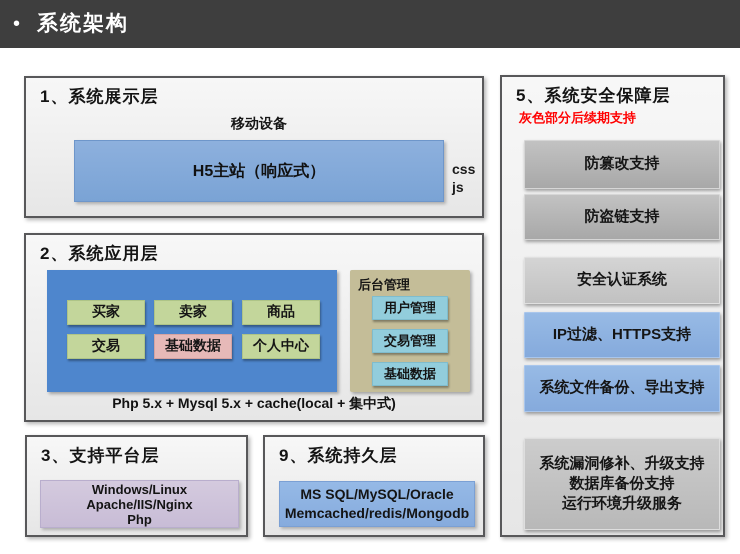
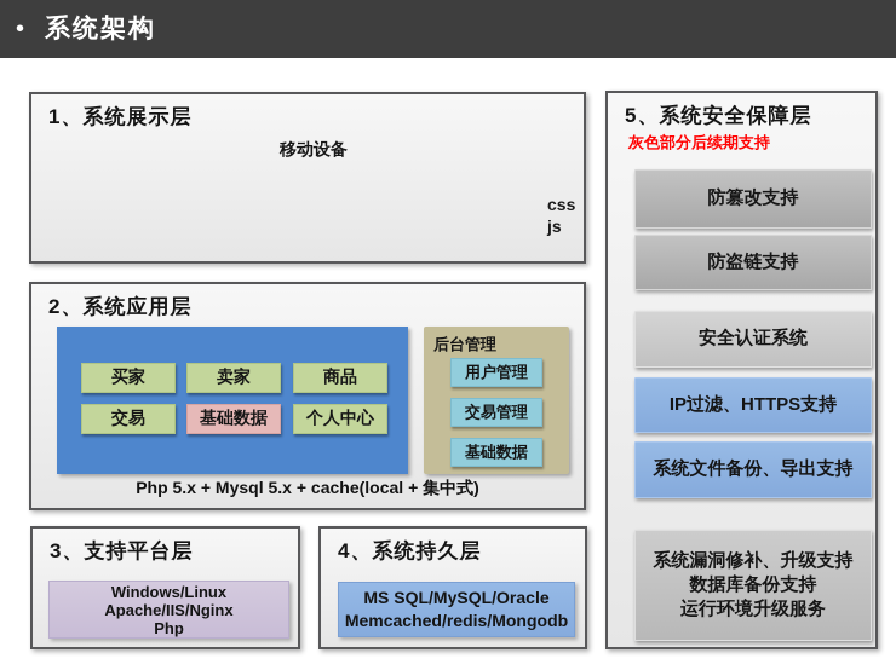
  •
  系统架构
  1、系统展示层
  移动设备
- H5主站（响应式）
  css
  js
  2、系统应用层
  买家
  卖家
  商品
  交易
  基础数据
  个人中心
  后台管理
  用户管理
  交易管理
  基础数据
  Php 5.x + Mysql 5.x + cache(local + 集中式)
  3、支持平台层
  Windows/Linux
  Apache/IIS/Nginx
  Php
- 9、系统持久层
+ 4、系统持久层
  MS SQL/MySQL/Oracle
  Memcached/redis/Mongodb
  5、系统安全保障层
  灰色部分后续期支持
  防篡改支持
  防盗链支持
  安全认证系统
  IP过滤、HTTPS支持
  系统文件备份、导出支持
  系统漏洞修补、升级支持
  数据库备份支持
  运行环境升级服务
